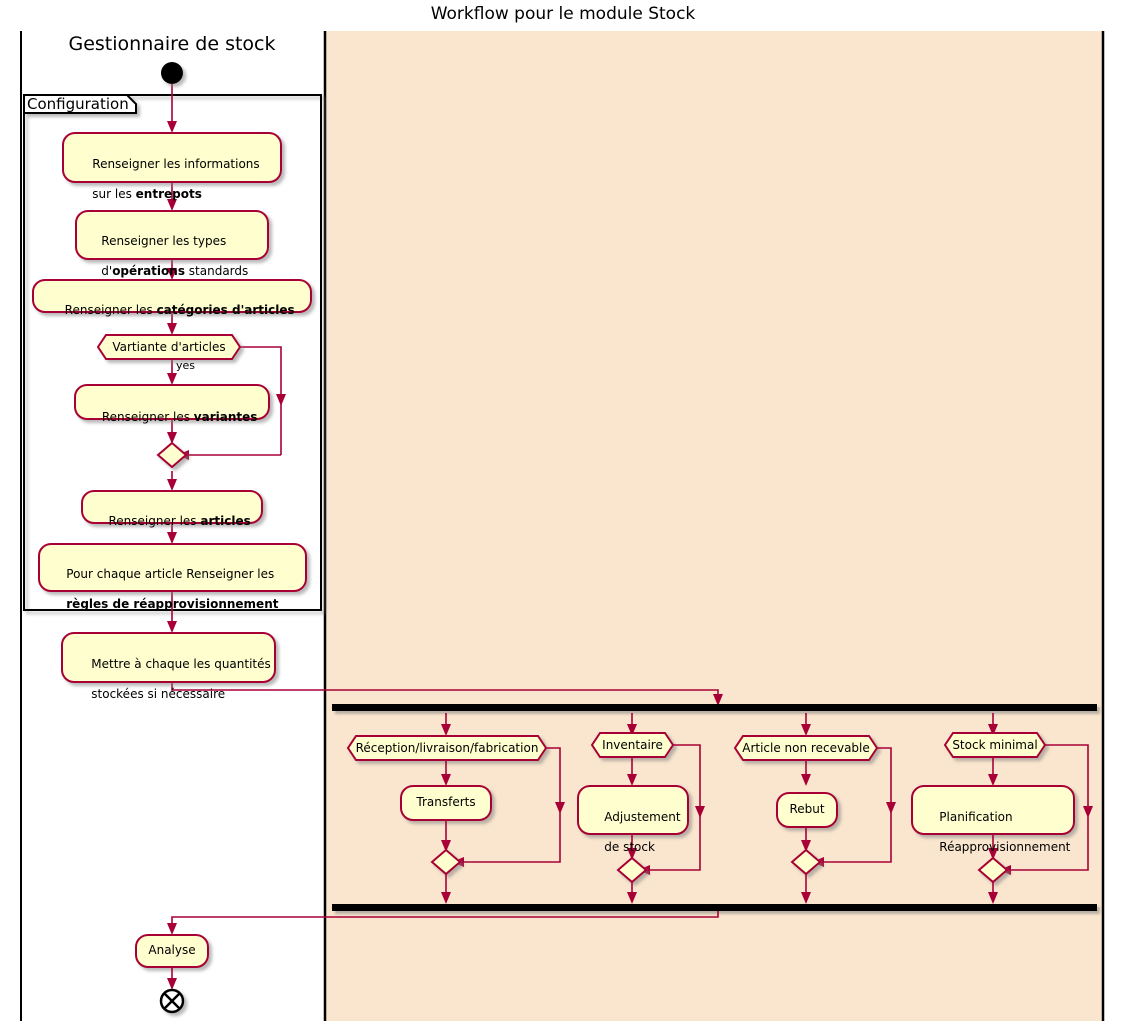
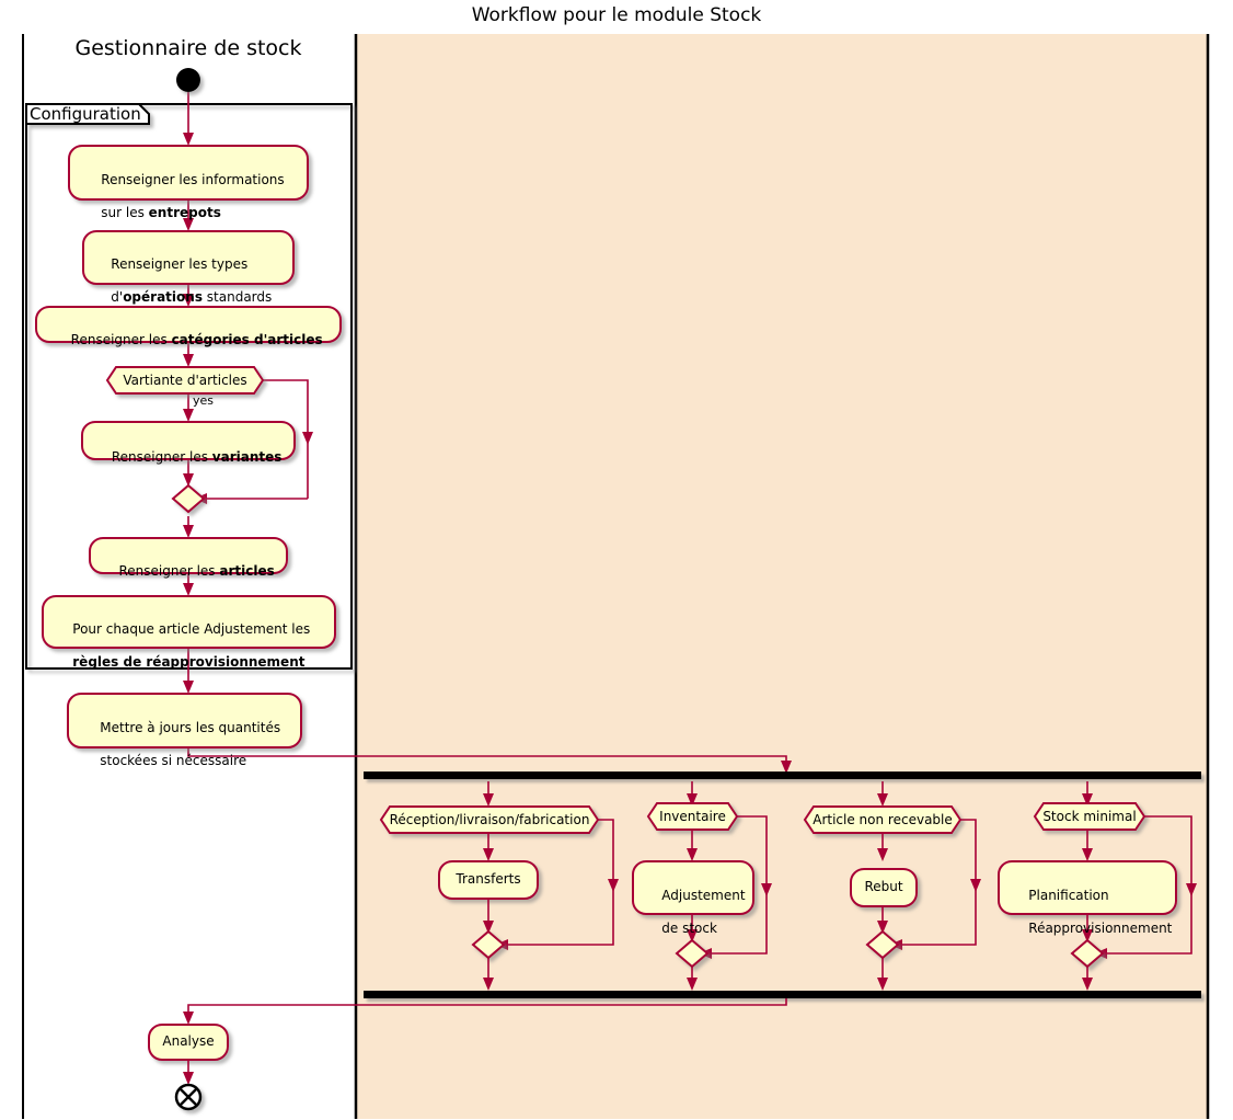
  Workflow pour le module Stock
  Gestionnaire de stock
  Configuration
  Renseigner les informations
  sur les entrepots
  Renseigner les types
  d'opérations standards
  Renseigner les catégories d'articles
  Renseigner les variantes
  Renseigner les articles
- Pour chaque article Renseigner les
+ Pour chaque article Adjustement les
  règles de réapprovisionnement
- Mettre à chaque les quantités
+ Mettre à jours les quantités
  stockées si nécessaire
  Analyse
  Vartiante d'articles
  yes
  Réception/livraison/fabrication
  Transferts
  Inventaire
  Adjustement
  de stock
  Article non recevable
  Rebut
  Stock minimal
  Planification
  Réapprovisionnement
